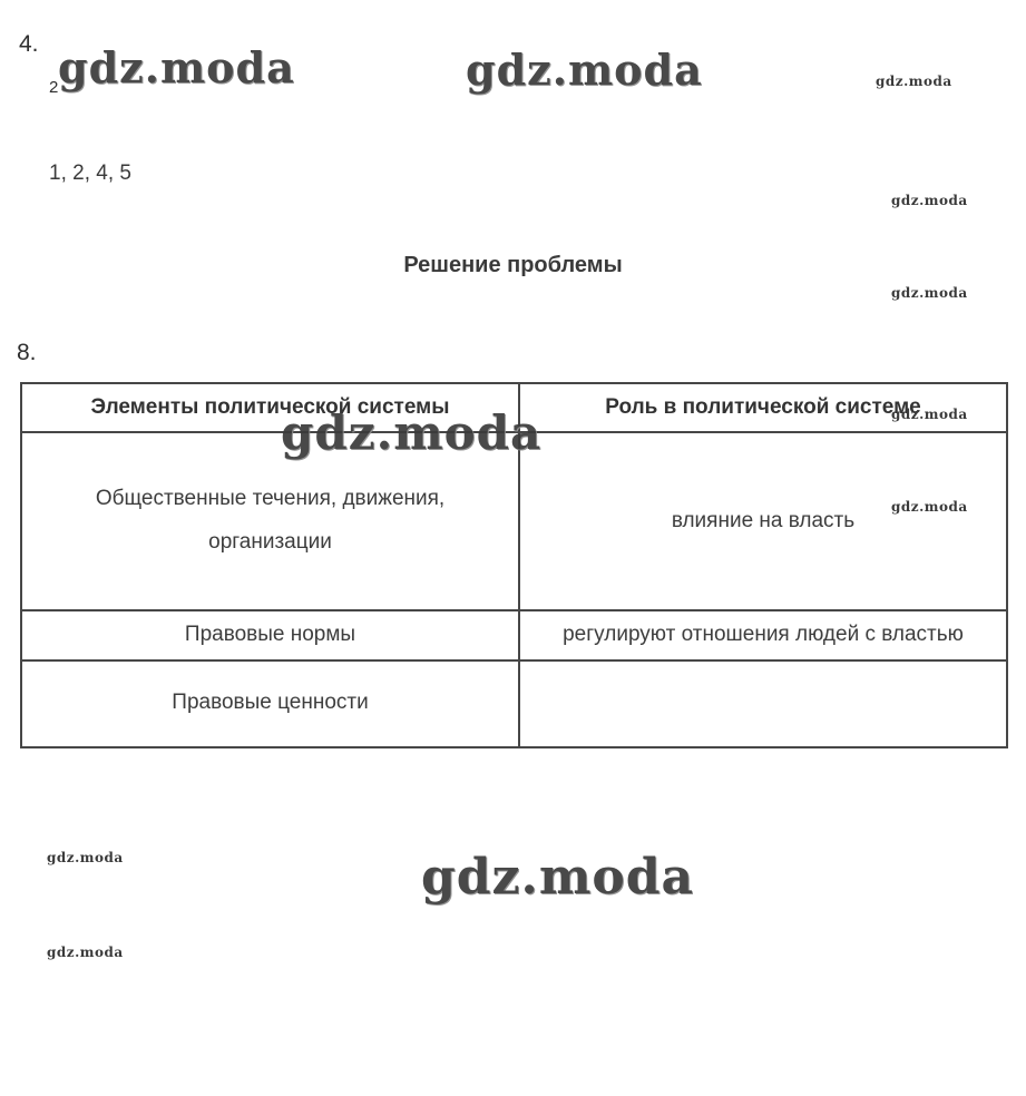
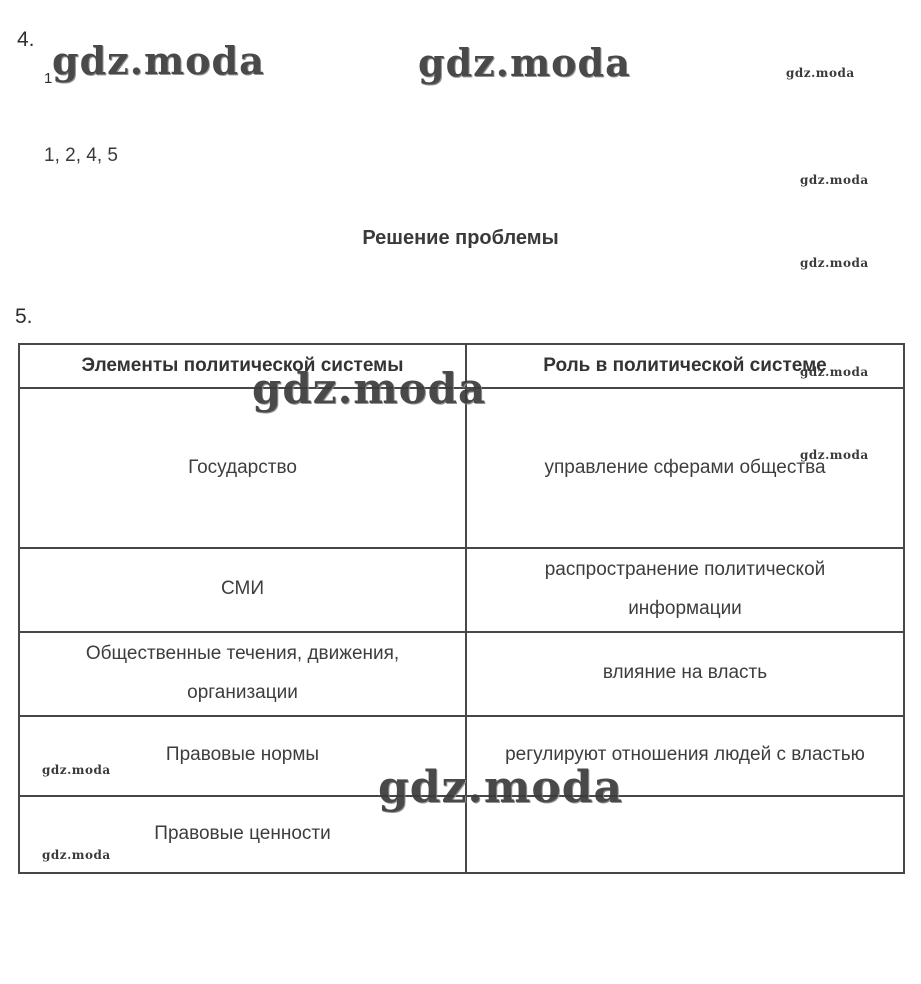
  4.
- 2
+ 1
  gdz.moda
  gdz.moda
  gdz.moda
  1, 2, 4, 5
  gdz.moda
  Решение проблемы
  gdz.moda
- 8.
+ 5.
  Элементы политической системы	Роль в политической системе
+ Государство	управление сферами общества
+ СМИ	распространение политической информации
  Общественные течения, движения, организации	влияние на власть
  Правовые нормы	регулируют отношения людей с властью
  Правовые ценности
  gdz.moda
  gdz.moda
  gdz.moda
  gdz.moda
  gdz.moda
  gdz.moda
